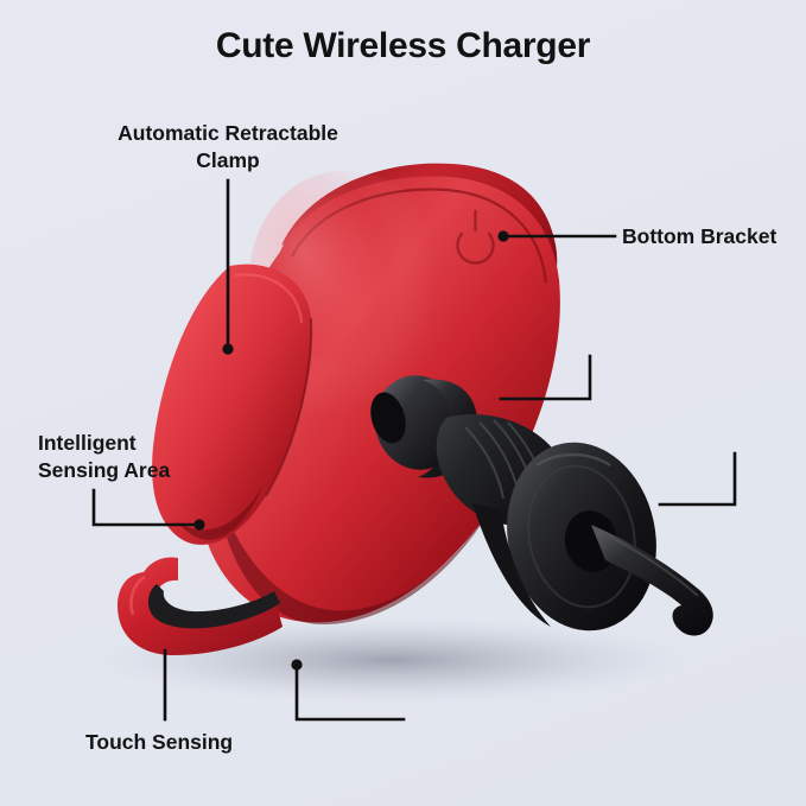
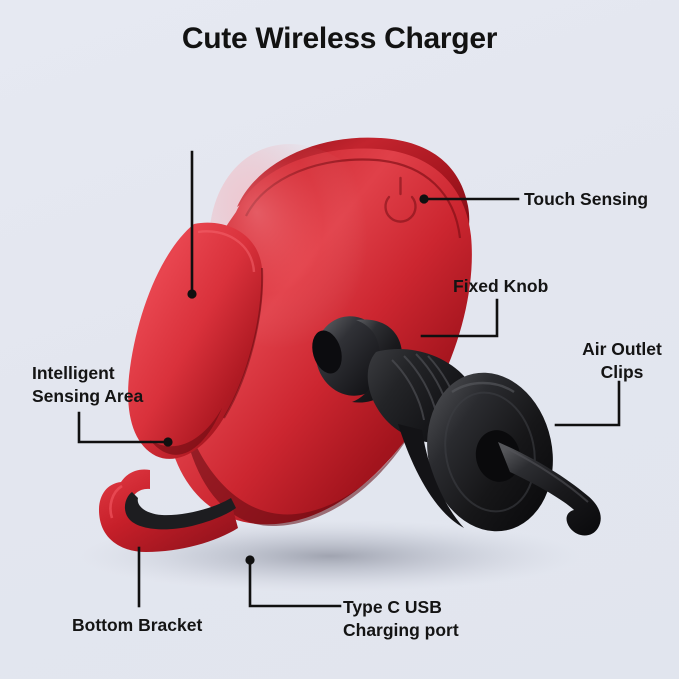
  Cute Wireless Charger
- Automatic Retractable
- Clamp
- Bottom Bracket
+ Touch Sensing
+ Fixed Knob
+ Air Outlet
+ Clips
  Intelligent
  Sensing Area
- Touch Sensing
+ Bottom Bracket
+ Type C USB
+ Charging port
